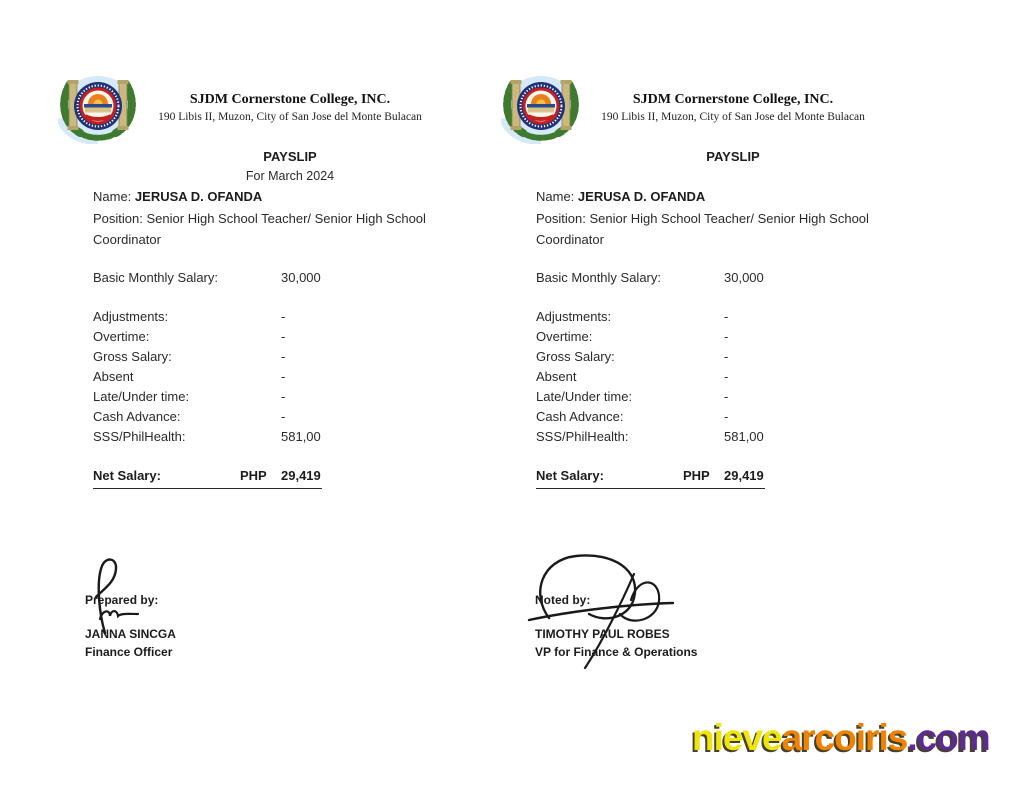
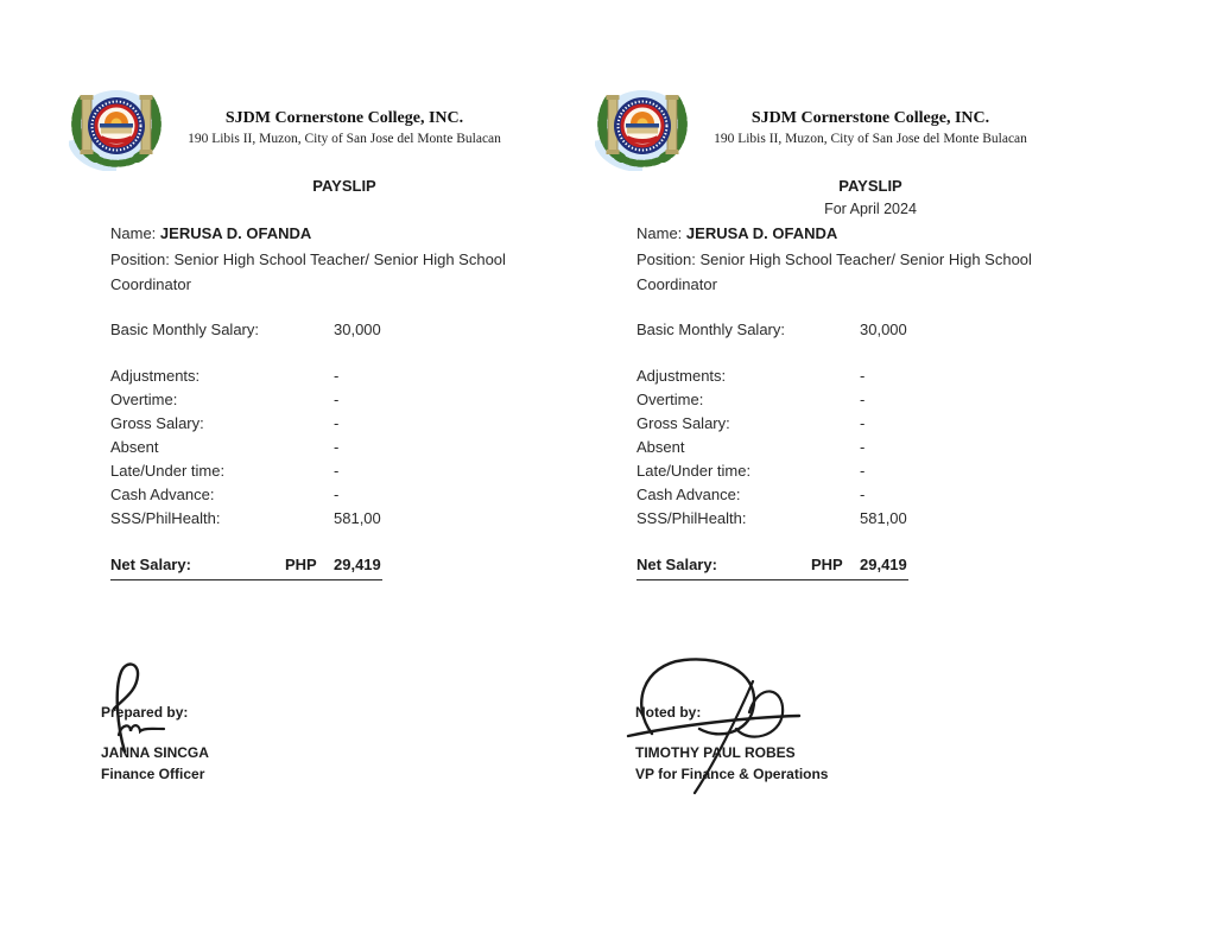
  SJDM Cornerstone College, INC.
  190 Libis II, Muzon, City of San Jose del Monte Bulacan
  PAYSLIP
- For March 2024
  Name: JERUSA D. OFANDA
  Position: Senior High School Teacher/ Senior High School Coordinator
  Basic Monthly Salary:
  30,000
  Adjustments:
  -
  Overtime:
  -
  Gross Salary:
  -
  Absent
  -
  Late/Under time:
  -
  Cash Advance:
  -
  SSS/PhilHealth:
  581,00
  Net Salary:
  PHP
  29,419
  Prepared by:
  JANNA SINCGA
  Finance Officer
  SJDM Cornerstone College, INC.
  190 Libis II, Muzon, City of San Jose del Monte Bulacan
  PAYSLIP
+ For April 2024
  Name: JERUSA D. OFANDA
  Position: Senior High School Teacher/ Senior High School Coordinator
  Basic Monthly Salary:
  30,000
  Adjustments:
  -
  Overtime:
  -
  Gross Salary:
  -
  Absent
  -
  Late/Under time:
  -
  Cash Advance:
  -
  SSS/PhilHealth:
  581,00
  Net Salary:
  PHP
  29,419
  Noted by:
  TIMOTHY PAUL ROBES
  VP for Finance & Operations
- nievearcoiris.com
